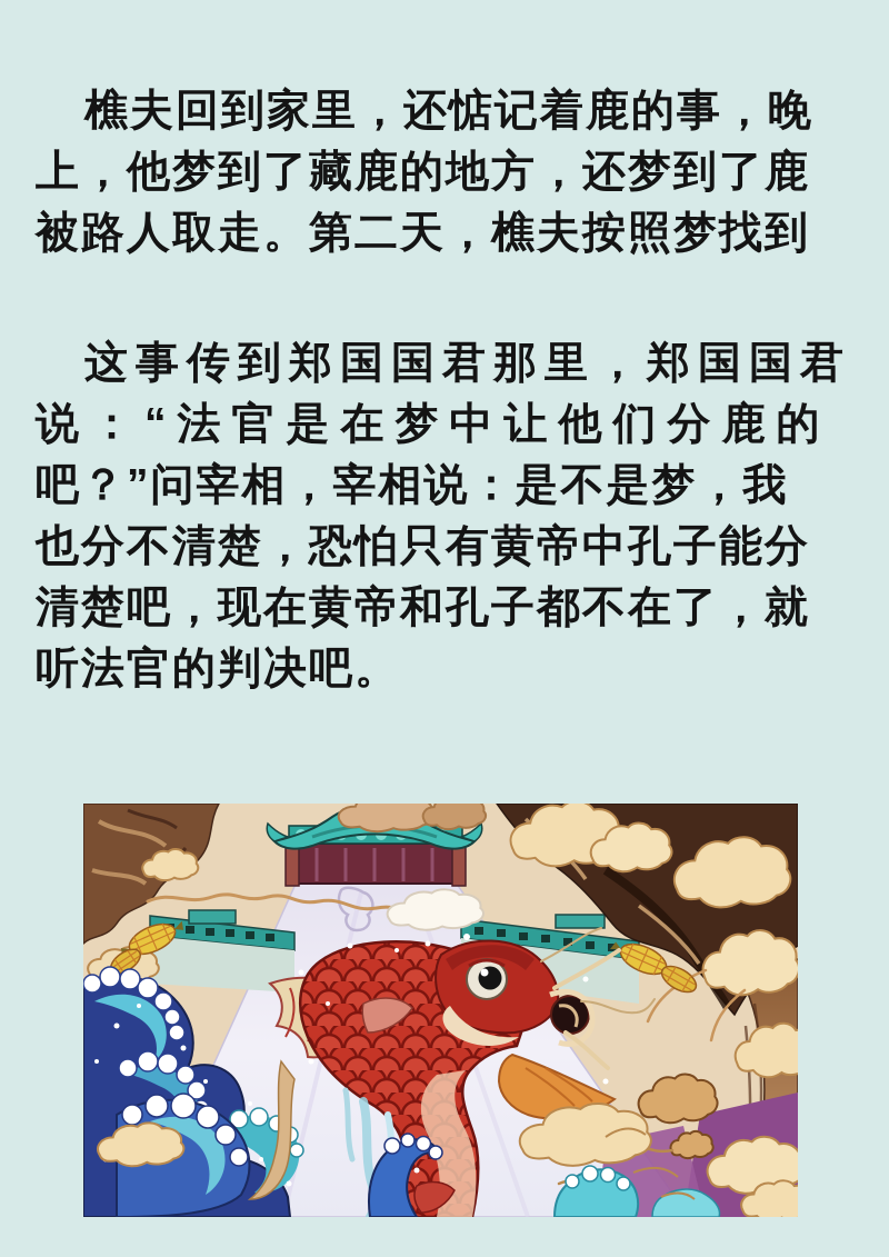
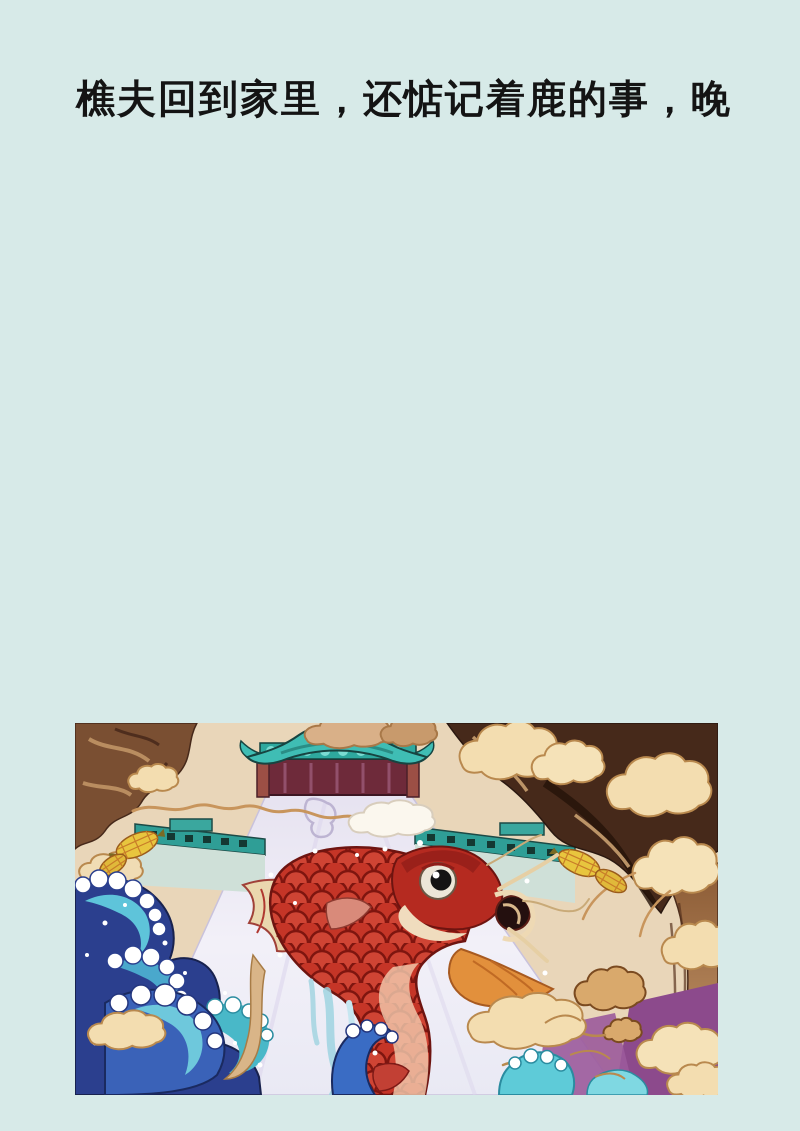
  樵夫回到家里，还惦记着鹿的事，晚
- 上，他梦到了藏鹿的地方，还梦到了鹿
- 被路人取走。第二天，樵夫按照梦找到
- 这事传到郑国国君那里，郑国国君
- 说：“法官是在梦中让他们分鹿的
- 吧？”问宰相，宰相说：是不是梦，我
- 也分不清楚，恐怕只有黄帝中孔子能分
- 清楚吧，现在黄帝和孔子都不在了，就
- 听法官的判决吧。
